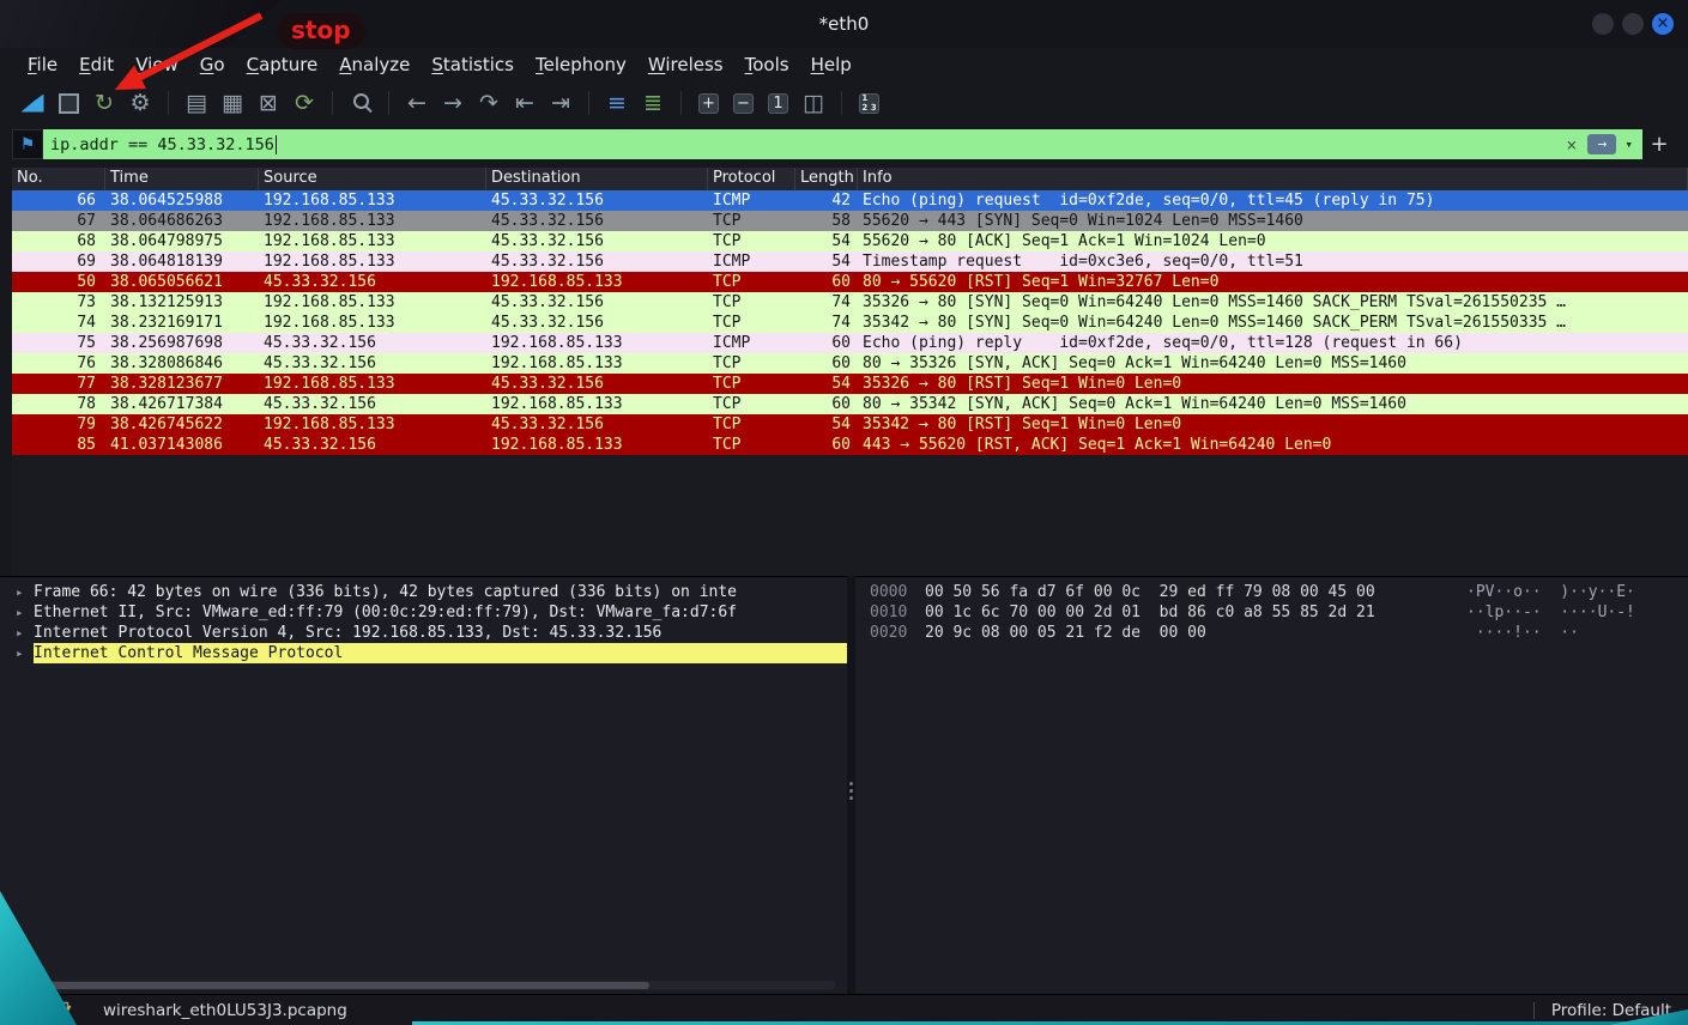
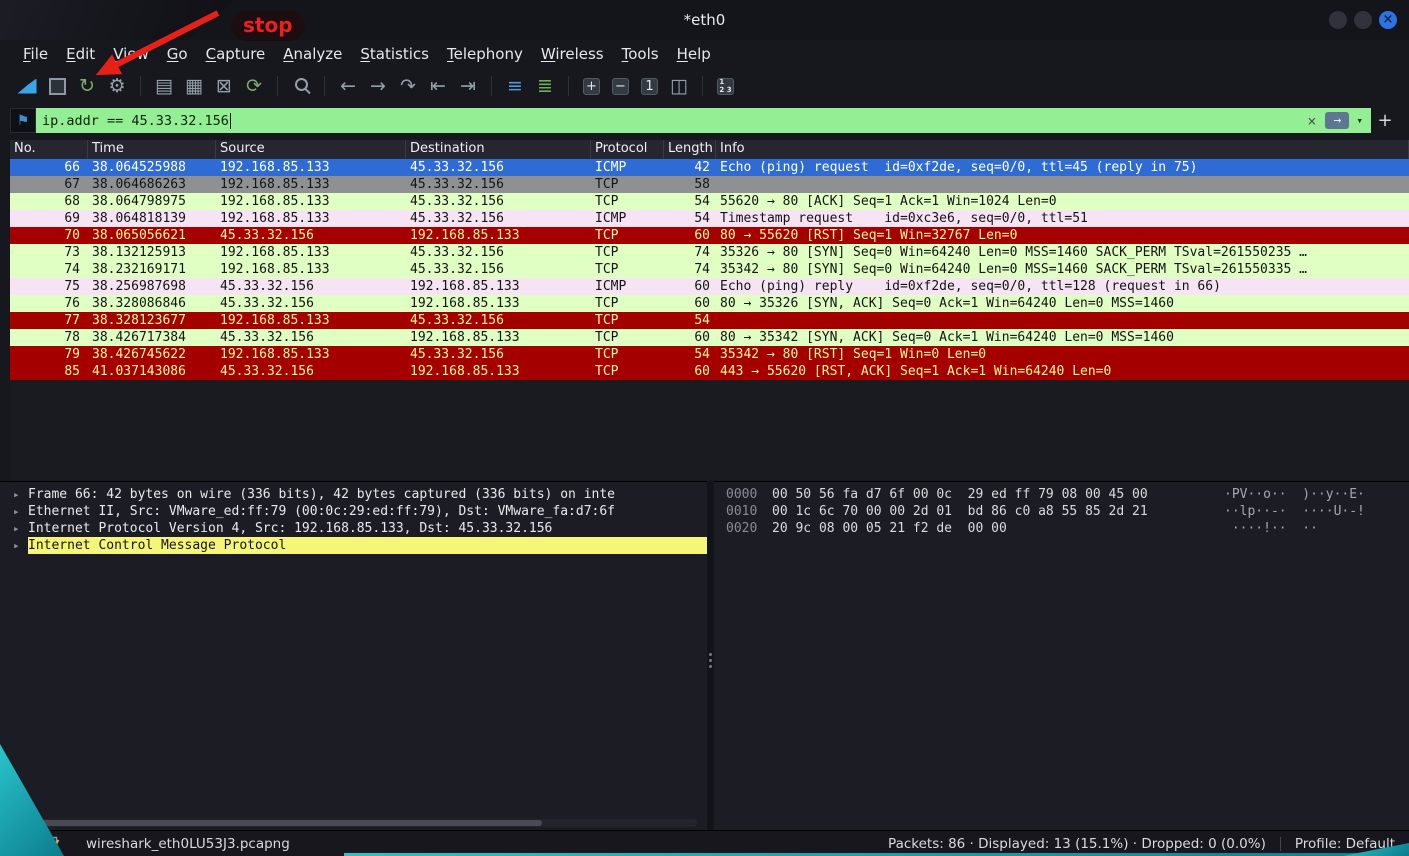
  *eth0
  ×
  File
  Edit
  Go
  Capture
  Analyze
  Statistics
  Telephony
  Wireless
  Tools
  Help
  ↻
  ⚙
  ▤
  ▦
  ⊠
  ⟳
  ←
  →
  ↷
  ⇤
  ⇥
  ≡
  ≣
  +
  −
  1
  ◫
  1
  2 3
  ⚑
  ip.addr == 45.33.32.156
  ×
  →
  ▾
  +
  No.
  Time
  Source
  Destination
  Protocol
  Length
  Info
  66
  38.064525988
  192.168.85.133
  45.33.32.156
  ICMP
  42
  Echo (ping) request id=0xf2de, seq=0/0, ttl=45 (reply in 75)
  67
  38.064686263
  192.168.85.133
  45.33.32.156
  TCP
  58
- 55620 → 443 [SYN] Seq=0 Win=1024 Len=0 MSS=1460
  68
  38.064798975
  192.168.85.133
  45.33.32.156
  TCP
  54
  55620 → 80 [ACK] Seq=1 Ack=1 Win=1024 Len=0
  69
  38.064818139
  192.168.85.133
  45.33.32.156
  ICMP
  54
  Timestamp request id=0xc3e6, seq=0/0, ttl=51
- 50
+ 70
  38.065056621
  45.33.32.156
  192.168.85.133
  TCP
  60
  80 → 55620 [RST] Seq=1 Win=32767 Len=0
  73
  38.132125913
  192.168.85.133
  45.33.32.156
  TCP
  74
  35326 → 80 [SYN] Seq=0 Win=64240 Len=0 MSS=1460 SACK_PERM TSval=261550235 …
  74
  38.232169171
  192.168.85.133
  45.33.32.156
  TCP
  74
  35342 → 80 [SYN] Seq=0 Win=64240 Len=0 MSS=1460 SACK_PERM TSval=261550335 …
  75
  38.256987698
  45.33.32.156
  192.168.85.133
  ICMP
  60
  Echo (ping) reply id=0xf2de, seq=0/0, ttl=128 (request in 66)
  76
  38.328086846
  45.33.32.156
  192.168.85.133
  TCP
  60
  80 → 35326 [SYN, ACK] Seq=0 Ack=1 Win=64240 Len=0 MSS=1460
  77
  38.328123677
  192.168.85.133
  45.33.32.156
  TCP
  54
- 35326 → 80 [RST] Seq=1 Win=0 Len=0
  78
  38.426717384
  45.33.32.156
  192.168.85.133
  TCP
  60
  80 → 35342 [SYN, ACK] Seq=0 Ack=1 Win=64240 Len=0 MSS=1460
  79
  38.426745622
  192.168.85.133
  45.33.32.156
  TCP
  54
  35342 → 80 [RST] Seq=1 Win=0 Len=0
  85
  41.037143086
  45.33.32.156
  192.168.85.133
  TCP
  60
  443 → 55620 [RST, ACK] Seq=1 Ack=1 Win=64240 Len=0
  ▸
  Frame 66: 42 bytes on wire (336 bits), 42 bytes captured (336 bits) on inte
  ▸
  Ethernet II, Src: VMware_ed:ff:79 (00:0c:29:ed:ff:79), Dst: VMware_fa:d7:6f
  ▸
  Internet Protocol Version 4, Src: 192.168.85.133, Dst: 45.33.32.156
  ▸
  Internet Control Message Protocol
  0000
  00 50 56 fa d7 6f 00 0c 29 ed ff 79 08 00 45 00
  ·PV··o·· )··y··E·
  0010
  00 1c 6c 70 00 00 2d 01 bd 86 c0 a8 55 85 2d 21
  ··lp··-· ····U·-!
  0020
  20 9c 08 00 05 21 f2 de 00 00
  ····!·· ··
  wireshark_eth0LU53J3.pcapng
+ Packets: 86 · Displayed: 13 (15.1%) · Dropped: 0 (0.0%)
  Profile: Default
  stop
